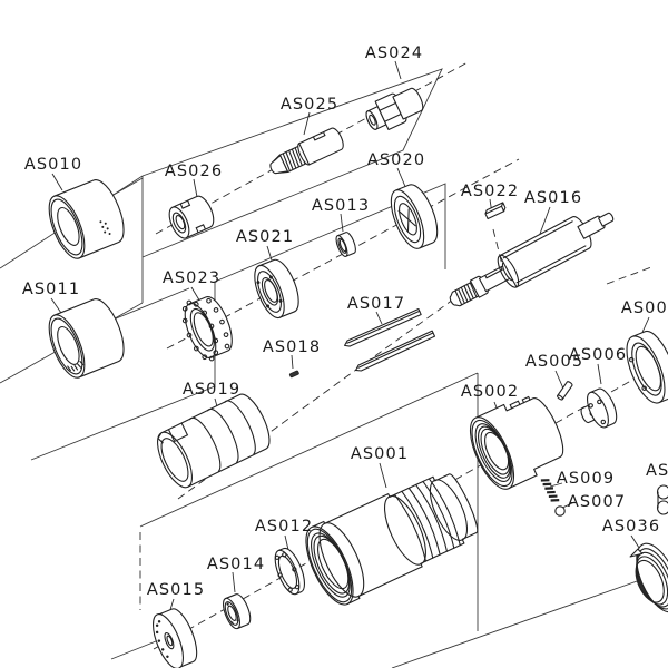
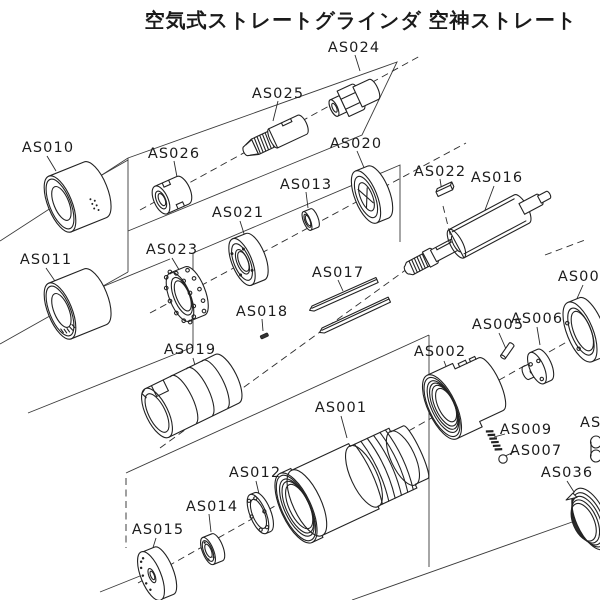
+ 空気式ストレートグラインダ 空神ストレート
  AS010
  AS011
  AS026
  AS025
  AS024
  AS020
  AS013
  AS021
  AS023
  AS022
  AS016
  AS017
  AS018
  AS019
  AS00
  AS005
  AS006
  AS002
  AS001
  AS009
  AS007
  AS012
  AS014
  AS015
  AS036
  AS
